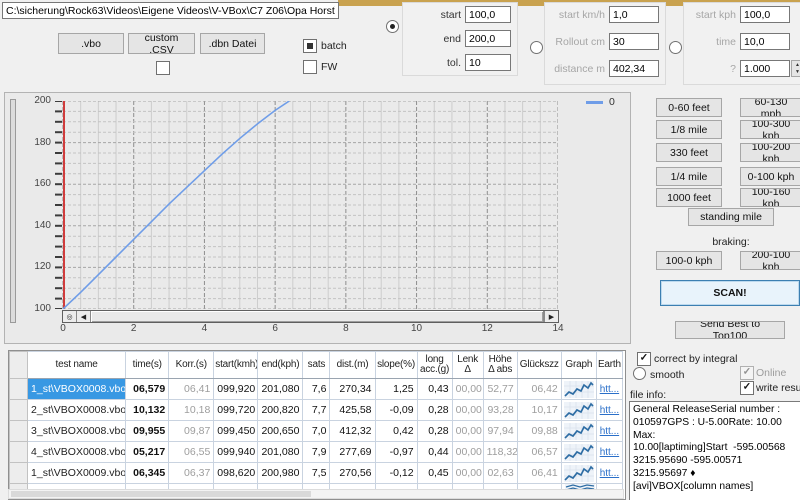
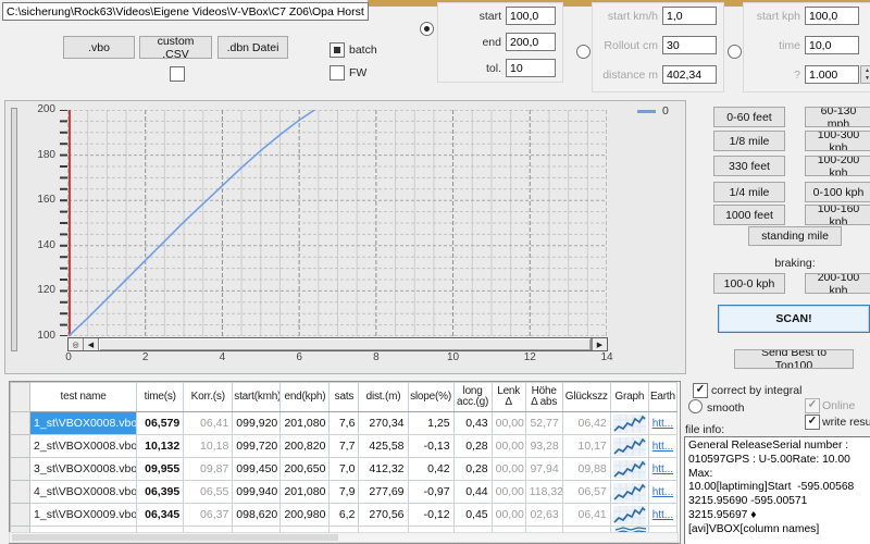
  C:\sicherung\Rock63\Videos\Eigene Videos\V-VBox\C7 Z06\Opa Horst
  .vbo
  custom .CSV
  .dbn Datei
  batch
  FW
  start
  100,0
  end
  200,0
  tol.
  10
  start km/h
  1,0
  Rollout cm
  30
  distance m
  402,34
  start kph
  100,0
  time
  10,0
  ?
  1.000
  0
  100
  120
  140
  160
  180
  200
  0
  2
  4
  6
  8
  10
  12
  14
  0-60 feet
  1/8 mile
  330 feet
  1/4 mile
  1000 feet
  60-130 mph
  100-300 kph
  100-200 kph
  0-100 kph
  100-160 kph
  standing mile
  braking:
  100-0 kph
  200-100 kph
  SCAN!
  Send Best to Top100
  	test name	time(s)	Korr.(s)	start(kmh)	end(kph)	sats	dist.(m)	slope(%)	long acc.(g)	Lenk Δ	Höhe Δ abs	Glückszz	Graph	Earth
  	1_st\VBOX0008.vbo	06,579	06,41	099,920	201,080	7,6	270,34	1,25	0,43	00,00	52,77	06,42		htt...
- 	2_st\VBOX0008.vbo	10,132	10,18	099,720	200,820	7,7	425,58	-0,09	0,28	00,00	93,28	10,17		htt...
+ 	2_st\VBOX0008.vbo	10,132	10,18	099,720	200,820	7,7	425,58	-0,13	0,28	00,00	93,28	10,17		htt...
  	3_st\VBOX0008.vbo	09,955	09,87	099,450	200,650	7,0	412,32	0,42	0,28	00,00	97,94	09,88		htt...
- 	4_st\VBOX0008.vbo	05,217	06,55	099,940	201,080	7,9	277,69	-0,97	0,44	00,00	118,32	06,57		htt...
+ 	4_st\VBOX0008.vbo	06,395	06,55	099,940	201,080	7,9	277,69	-0,97	0,44	00,00	118,32	06,57		htt...
- 	1_st\VBOX0009.vbo	06,345	06,37	098,620	200,980	7,5	270,56	-0,12	0,45	00,00	02,63	06,41		htt...
+ 	1_st\VBOX0009.vbo	06,345	06,37	098,620	200,980	6,2	270,56	-0,12	0,45	00,00	02,63	06,41		htt...
  ✓
  correct by integral
  smooth
  ✓
  Online
  ✓
  file info:
  General ReleaseSerial number :
  010597GPS : U-5.00Rate: 10.00 Max:
  10.00[laptiming]Start -595.00568
  3215.95690 -595.00571 3215.95697 ♦
  [avi]VBOX[column names]
